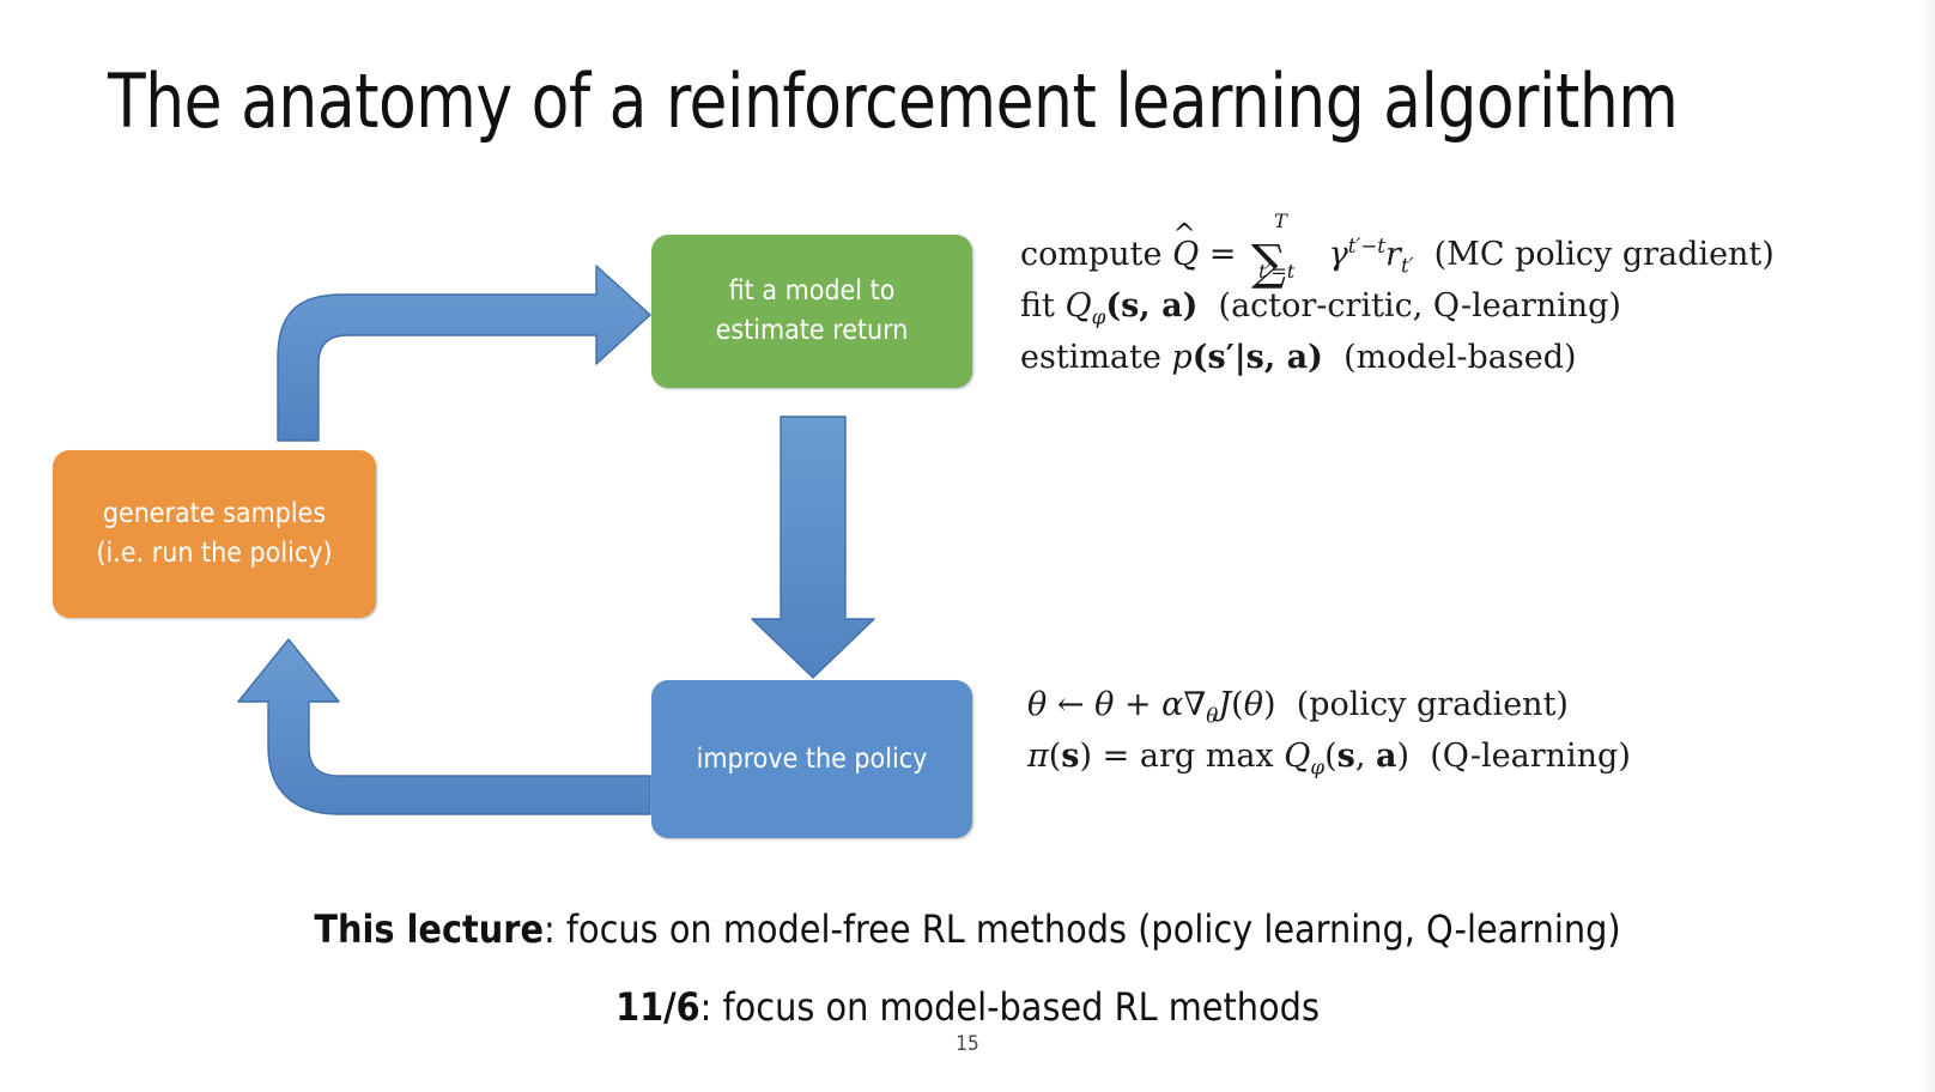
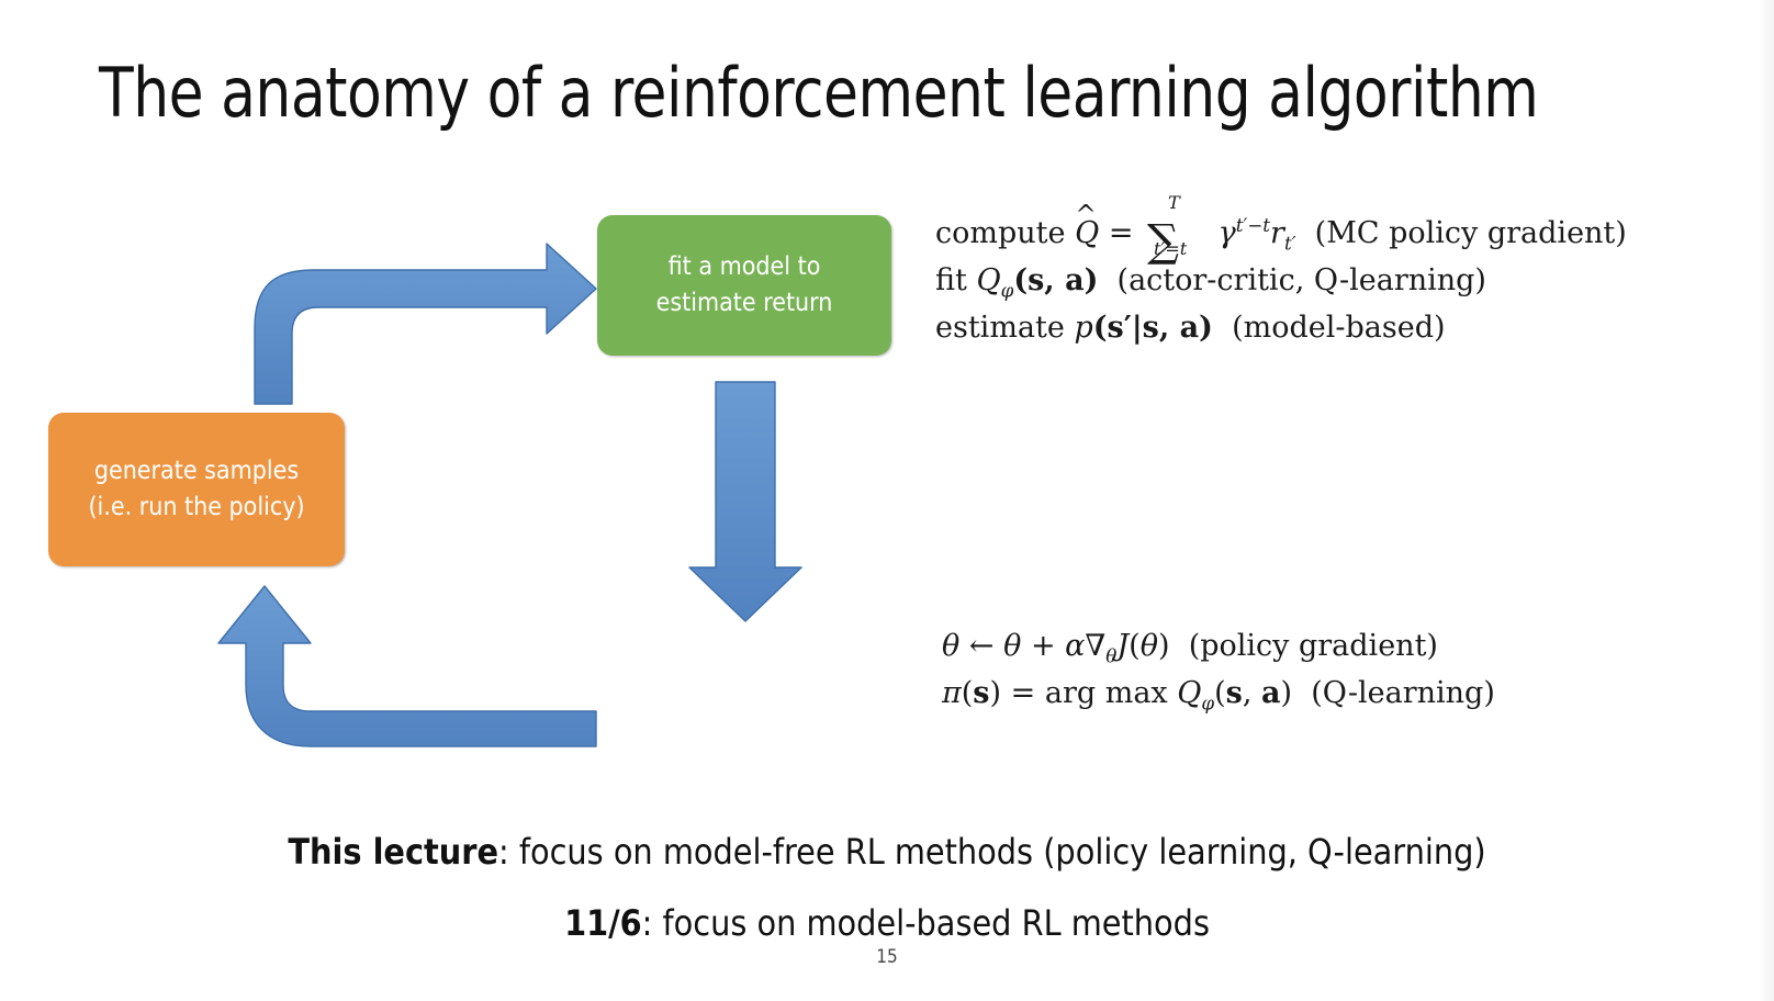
  The anatomy of a reinforcement learning algorithm
  fit a model to
  estimate return
  generate samples
  (i.e. run the policy)
- improve the policy
  compute
  ^
  Q =
  ∑
  T
  t′=t
  γt′−trt′ (MC policy gradient)
  fit Qφ(s, a) (actor-critic, Q-learning)
  estimate p(s′|s, a) (model-based)
  θ ← θ + α∇θJ(θ) (policy gradient)
  π(s) = arg max Qφ(s, a) (Q-learning)
  This lecture: focus on model-free RL methods (policy learning, Q-learning)
  11/6: focus on model-based RL methods
  15
